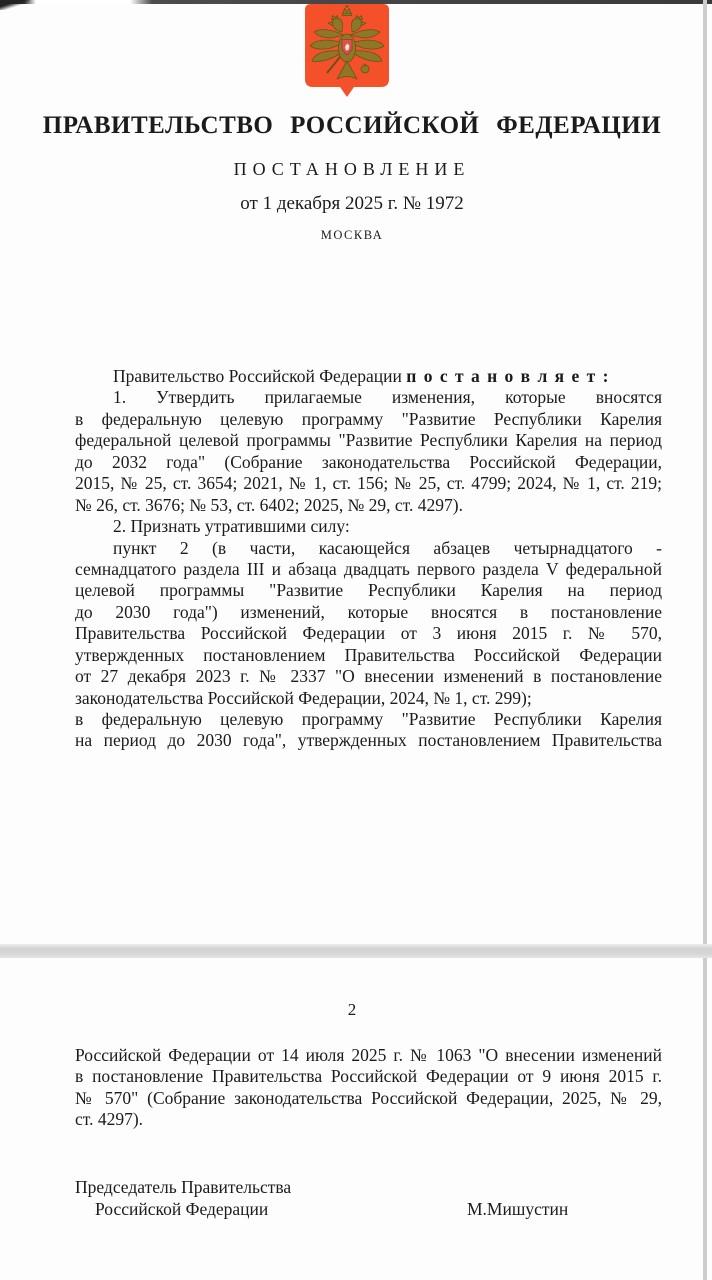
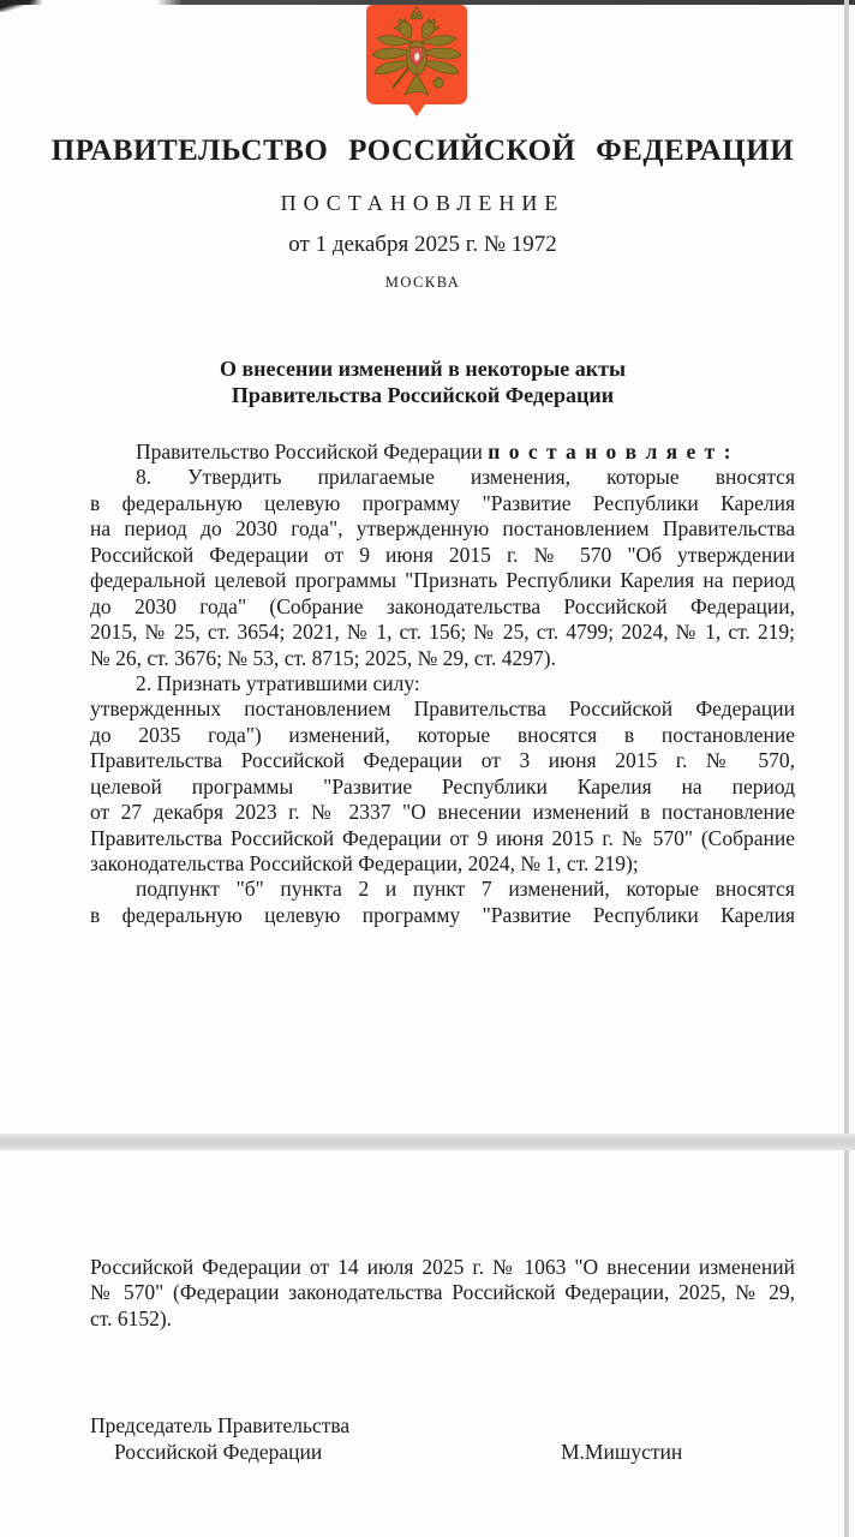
  ПРАВИТЕЛЬСТВО РОССИЙСКОЙ ФЕДЕРАЦИИ
  ПОСТАНОВЛЕНИЕ
  от 1 декабря 2025 г. № 1972
  МОСКВА
+ О внесении изменений в некоторые акты
+ Правительства Российской Федерации
  Правительство Российской Федерации п о с т а н о в л я е т :
- 1. Утвердить прилагаемые изменения, которые вносятся
+ 8. Утвердить прилагаемые изменения, которые вносятся
  в федеральную целевую программу "Развитие Республики Карелия
+ на период до 2030 года", утвержденную постановлением Правительства
+ Российской Федерации от 9 июня 2015 г. № 570 "Об утверждении
- федеральной целевой программы "Развитие Республики Карелия на период
+ федеральной целевой программы "Признать Республики Карелия на период
- до 2032 года" (Собрание законодательства Российской Федерации,
+ до 2030 года" (Собрание законодательства Российской Федерации,
  2015, № 25, ст. 3654; 2021, № 1, ст. 156; № 25, ст. 4799; 2024, № 1, ст. 219;
- № 26, ст. 3676; № 53, ст. 6402; 2025, № 29, ст. 4297).
+ № 26, ст. 3676; № 53, ст. 8715; 2025, № 29, ст. 4297).
  2. Признать утратившими силу:
- пункт 2 (в части, касающейся абзацев четырнадцатого -
- семнадцатого раздела III и абзаца двадцать первого раздела V федеральной
- целевой программы "Развитие Республики Карелия на период
+ утвержденных постановлением Правительства Российской Федерации
- до 2030 года") изменений, которые вносятся в постановление
+ до 2035 года") изменений, которые вносятся в постановление
  Правительства Российской Федерации от 3 июня 2015 г. № 570,
- утвержденных постановлением Правительства Российской Федерации
+ целевой программы "Развитие Республики Карелия на период
  от 27 декабря 2023 г. № 2337 "О внесении изменений в постановление
+ Правительства Российской Федерации от 9 июня 2015 г. № 570" (Собрание
- законодательства Российской Федерации, 2024, № 1, ст. 299);
+ законодательства Российской Федерации, 2024, № 1, ст. 219);
+ подпункт "б" пункта 2 и пункт 7 изменений, которые вносятся
  в федеральную целевую программу "Развитие Республики Карелия
- на период до 2030 года", утвержденных постановлением Правительства
- 2
  Российской Федерации от 14 июля 2025 г. № 1063 "О внесении изменений
- в постановление Правительства Российской Федерации от 9 июня 2015 г.
- № 570" (Собрание законодательства Российской Федерации, 2025, № 29,
+ № 570" (Федерации законодательства Российской Федерации, 2025, № 29,
- ст. 4297).
+ ст. 6152).
  Председатель Правительства
  Российской Федерации
  М.Мишустин
